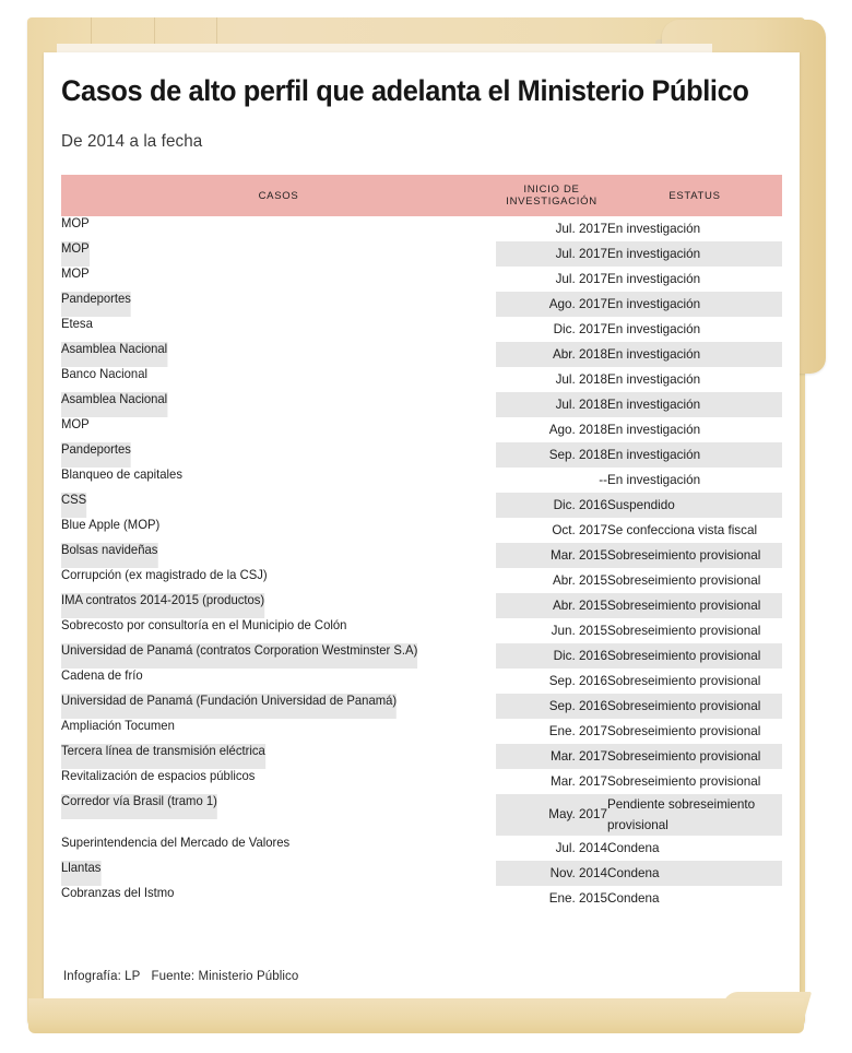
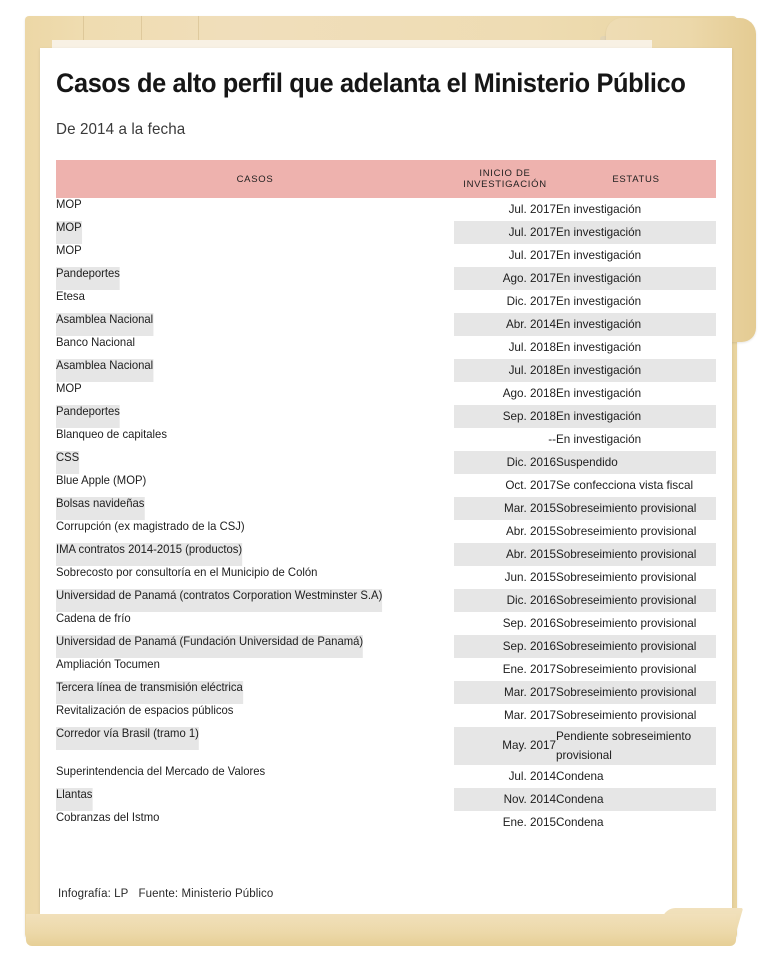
  Casos de alto perfil que adelanta el Ministerio Público
  De 2014 a la fecha
  CASOS	INICIO DE INVESTIGACIÓN	ESTATUS
  MOP		Jul. 2017	En investigación
  MOP		Jul. 2017	En investigación
  MOP		Jul. 2017	En investigación
  Pandeportes		Ago. 2017	En investigación
  Etesa		Dic. 2017	En investigación
- Asamblea Nacional		Abr. 2018	En investigación
+ Asamblea Nacional		Abr. 2014	En investigación
  Banco Nacional		Jul. 2018	En investigación
  Asamblea Nacional		Jul. 2018	En investigación
  MOP		Ago. 2018	En investigación
  Pandeportes		Sep. 2018	En investigación
  Blanqueo de capitales		--	En investigación
  CSS		Dic. 2016	Suspendido
  Blue Apple (MOP)		Oct. 2017	Se confecciona vista fiscal
  Bolsas navideñas		Mar. 2015	Sobreseimiento provisional
  Corrupción (ex magistrado de la CSJ)		Abr. 2015	Sobreseimiento provisional
  IMA contratos 2014-2015 (productos)		Abr. 2015	Sobreseimiento provisional
  Sobrecosto por consultoría en el Municipio de Colón		Jun. 2015	Sobreseimiento provisional
  Universidad de Panamá (contratos Corporation Westminster S.A)		Dic. 2016	Sobreseimiento provisional
  Cadena de frío		Sep. 2016	Sobreseimiento provisional
  Universidad de Panamá (Fundación Universidad de Panamá)		Sep. 2016	Sobreseimiento provisional
  Ampliación Tocumen		Ene. 2017	Sobreseimiento provisional
  Tercera línea de transmisión eléctrica		Mar. 2017	Sobreseimiento provisional
  Revitalización de espacios públicos		Mar. 2017	Sobreseimiento provisional
  Corredor vía Brasil (tramo 1)		May. 2017	Pendiente sobreseimiento provisional
  Superintendencia del Mercado de Valores		Jul. 2014	Condena
  Llantas		Nov. 2014	Condena
  Cobranzas del Istmo		Ene. 2015	Condena
  Infografía: LP Fuente: Ministerio Público
